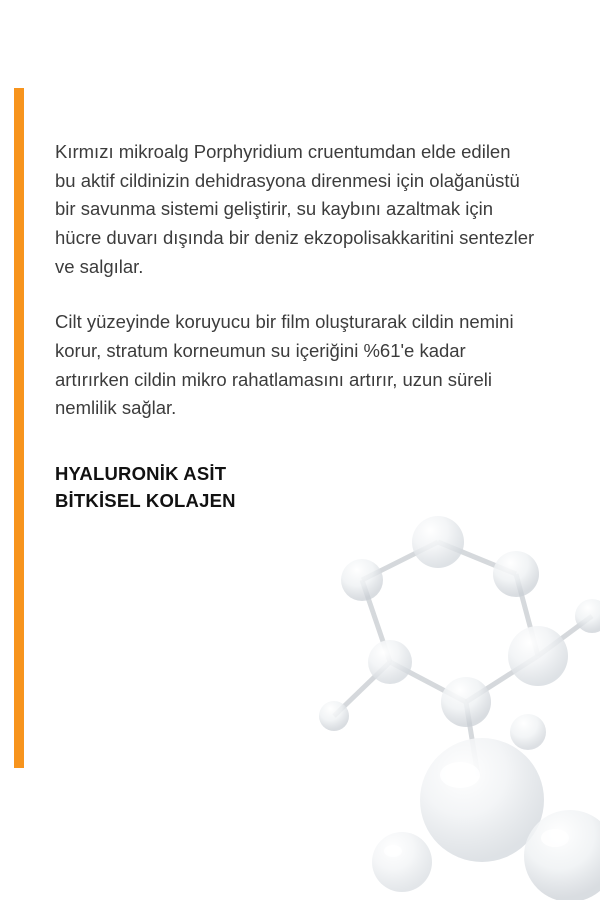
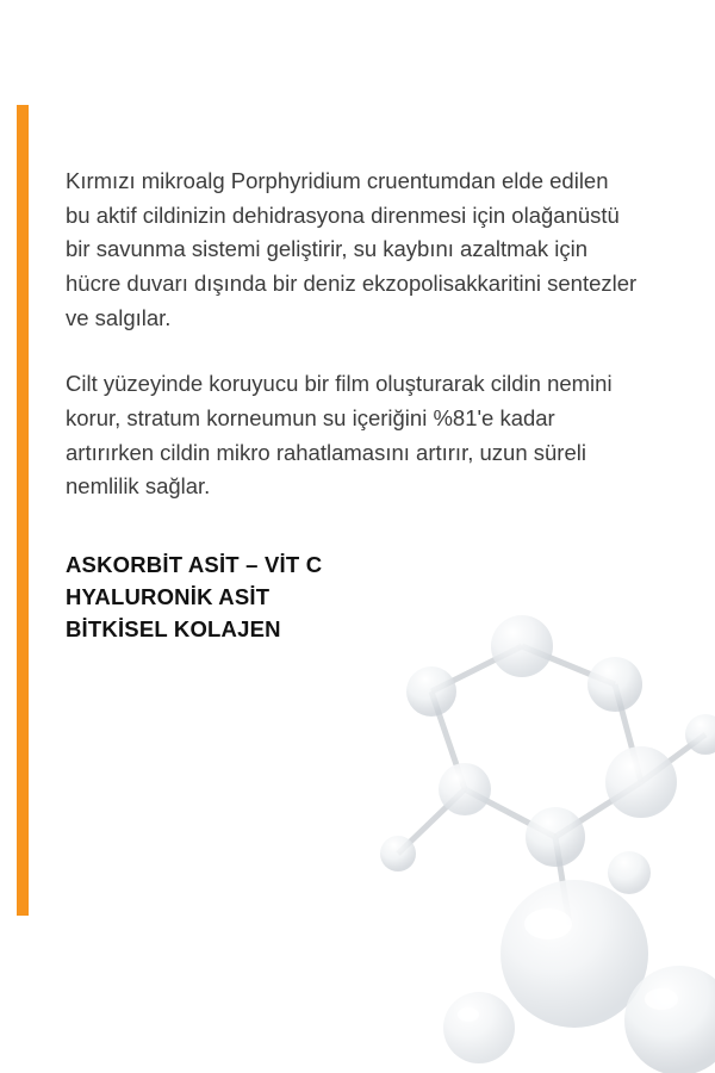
  Kırmızı mikroalg Porphyridium cruentumdan elde edilen bu aktif cildinizin dehidrasyona direnmesi için olağanüstü bir savunma sistemi geliştirir, su kaybını azaltmak için hücre duvarı dışında bir deniz ekzopolisakkaritini sentezler ve salgılar.
- Cilt yüzeyinde koruyucu bir film oluşturarak cildin nemini korur, stratum korneumun su içeriğini %61'e kadar artırırken cildin mikro rahatlamasını artırır, uzun süreli nemlilik sağlar.
+ Cilt yüzeyinde koruyucu bir film oluşturarak cildin nemini korur, stratum korneumun su içeriğini %81'e kadar artırırken cildin mikro rahatlamasını artırır, uzun süreli nemlilik sağlar.
+ ASKORBİT ASİT – VİT C
  HYALURONİK ASİT
  BİTKİSEL KOLAJEN
